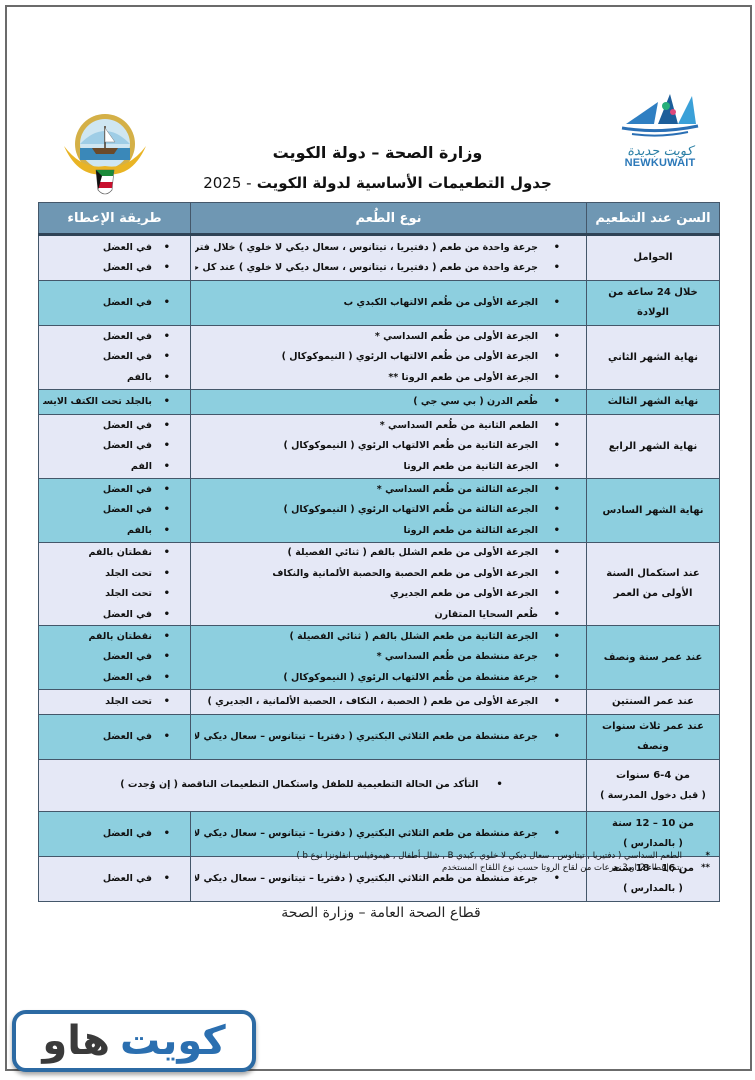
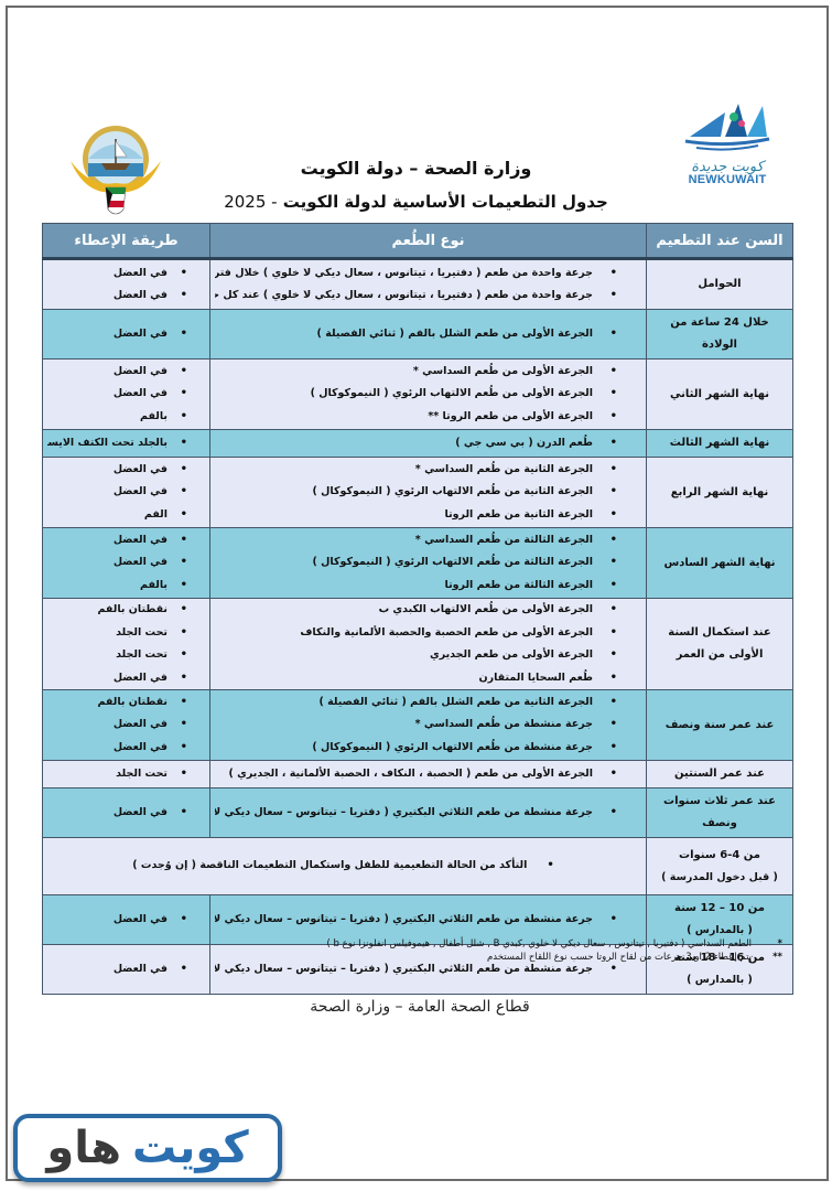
  كويت جديدة
  NEWKUWAIT
  وزارة الصحة – دولة الكويت
  جدول التطعيمات الأساسية لدولة الكويت - 2025
  السن عند التطعيم	نوع الطُعم	طريقة الإعطاء
  الحوامل	•جرعة واحدة من طعم ( دفتيريا ، تيتانوس ، سعال ديكي لا خلوي ) خلال فتر•جرعة واحدة من طعم ( دفتيريا ، تيتانوس ، سعال ديكي لا خلوي ) عند كل ح	•في العضل•في العضل
- خلال 24 ساعة من الولادة	•الجرعة الأولى من طُعم الالتهاب الكبدي ب	•في العضل
+ خلال 24 ساعة من الولادة	•الجرعة الأولى من طعم الشلل بالفم ( ثنائي الفصيلة )	•في العضل
  نهاية الشهر الثاني	•الجرعة الأولى من طُعم السداسي *•الجرعة الأولى من طُعم الالتهاب الرئوي ( النيموكوكال )•الجرعة الأولى من طعم الروتا **	•في العضل•في العضل•بالفم
  نهاية الشهر الثالث	•طُعم الدرن ( بي سي جي )	•بالجلد تحت الكتف الايس
- نهاية الشهر الرابع	•الطعم الثانية من طُعم السداسي *•الجرعة الثانية من طُعم الالتهاب الرئوي ( النيموكوكال )•الجرعة الثانية من طعم الروتا	•في العضل•في العضل•الفم
+ نهاية الشهر الرابع	•الجرعة الثانية من طُعم السداسي *•الجرعة الثانية من طُعم الالتهاب الرئوي ( النيموكوكال )•الجرعة الثانية من طعم الروتا	•في العضل•في العضل•الفم
  نهاية الشهر السادس	•الجرعة الثالثة من طُعم السداسي *•الجرعة الثالثة من طُعم الالتهاب الرئوي ( النيموكوكال )•الجرعة الثالثة من طعم الروتا	•في العضل•في العضل•بالفم
- عند استكمال السنة الأولى من العمر	•الجرعة الأولى من طعم الشلل بالفم ( ثنائي الفصيلة )•الجرعة الأولى من طعم الحصبة والحصبة الألمانية والنكاف•الجرعة الأولى من طعم الجديري•طُعم السحايا المتقارن	•نقطتان بالفم•تحت الجلد•تحت الجلد•في العضل
+ عند استكمال السنة الأولى من العمر	•الجرعة الأولى من طُعم الالتهاب الكبدي ب•الجرعة الأولى من طعم الحصبة والحصبة الألمانية والنكاف•الجرعة الأولى من طعم الجديري•طُعم السحايا المتقارن	•نقطتان بالفم•تحت الجلد•تحت الجلد•في العضل
  عند عمر سنة ونصف	•الجرعة الثانية من طعم الشلل بالفم ( ثنائي الفصيلة )•جرعة منشطة من طُعم السداسي *•جرعة منشطة من طُعم الالتهاب الرئوي ( النيموكوكال )	•نقطتان بالفم•في العضل•في العضل
  عند عمر السنتين	•الجرعة الأولى من طعم ( الحصبة ، النكاف ، الحصبة الألمانية ، الجديري )	•تحت الجلد
  عند عمر ثلاث سنوات ونصف	•جرعة منشطة من طعم الثلاثي البكتيري ( دفتريا – تيتانوس – سعال ديكي لا	•في العضل
  من 4-6 سنوات( قبل دخول المدرسة )	•التأكد من الحالة التطعيمية للطفل واستكمال التطعيمات الناقصة ( إن وُجدت )
  من 10 – 12 سنة( بالمدارس )	•جرعة منشطة من طعم الثلاثي البكتيري ( دفتريا – تيتانوس – سعال ديكي لا	•في العضل
  من 16 – 18 سنة( بالمدارس )	•جرعة منشطة من طعم الثلاثي البكتيري ( دفتريا – تيتانوس – سعال ديكي لا	•في العضل
  *
  الطعم السداسي ( دفتيريا , تيتانوس , سعال ديكي لا خلوي ,كبدي B , شلل أطفال , هيموفيلس انفلونزا نوع b )
  **
  يتم إعطاء 2 او 3 جرعات من لقاح الروتا حسب نوع اللقاح المستخدم
  قطاع الصحة العامة – وزارة الصحة
  كويت
  هاو
